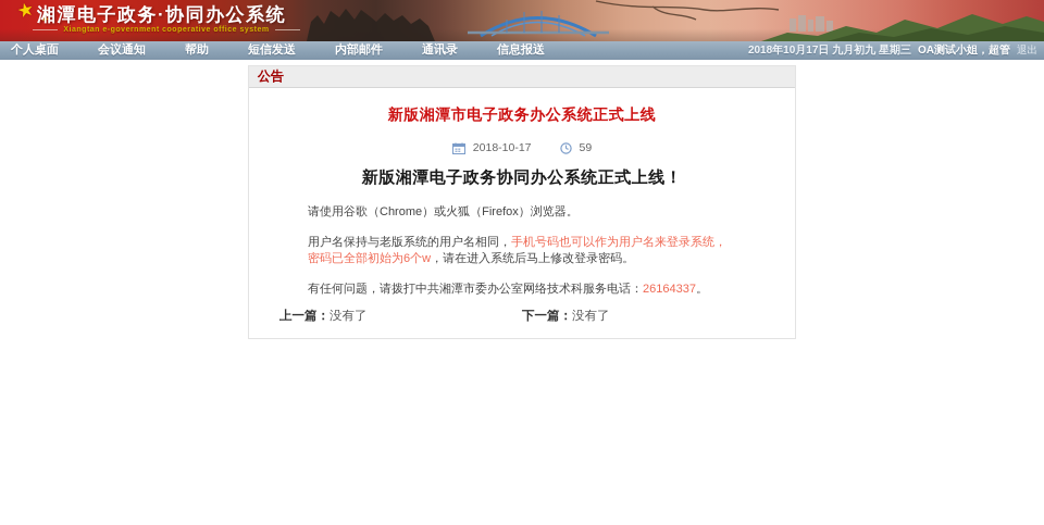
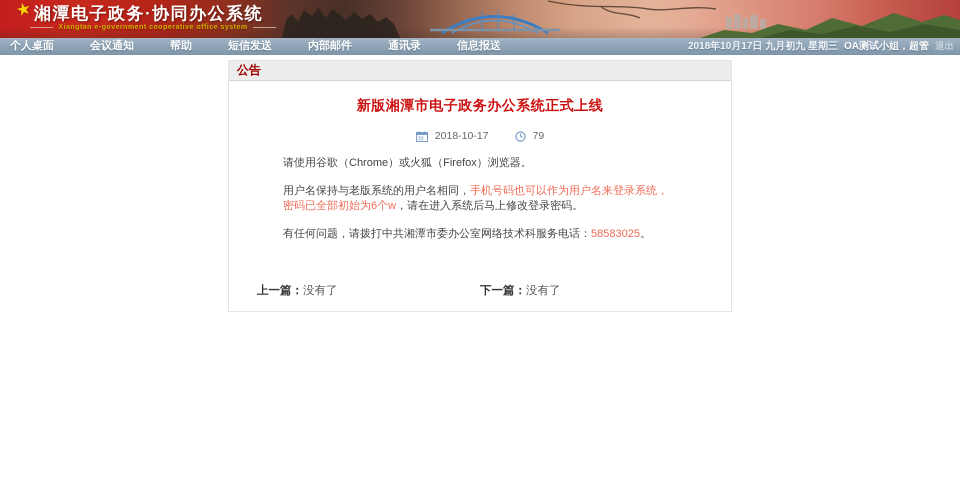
  湘潭电子政务·协同办公系统
  个人桌面
  会议通知
  帮助
  短信发送
  内部邮件
  通讯录
  信息报送
  2018年10月17日 九月初九 星期三
  OA测试小姐，超管
  退出
  公告
  新版湘潭市电子政务办公系统正式上线
  2018-10-17
- 59
+ 79
- 新版湘潭电子政务协同办公系统正式上线！
  请使用谷歌（Chrome）或火狐（Firefox）浏览器。
  用户名保持与老版系统的用户名相同，手机号码也可以作为用户名来登录系统，密码已全部初始为6个w，请在进入系统后马上修改登录密码。
- 有任何问题，请拨打中共湘潭市委办公室网络技术科服务电话：26164337。
+ 有任何问题，请拨打中共湘潭市委办公室网络技术科服务电话：58583025。
  上一篇：没有了
  下一篇：没有了
